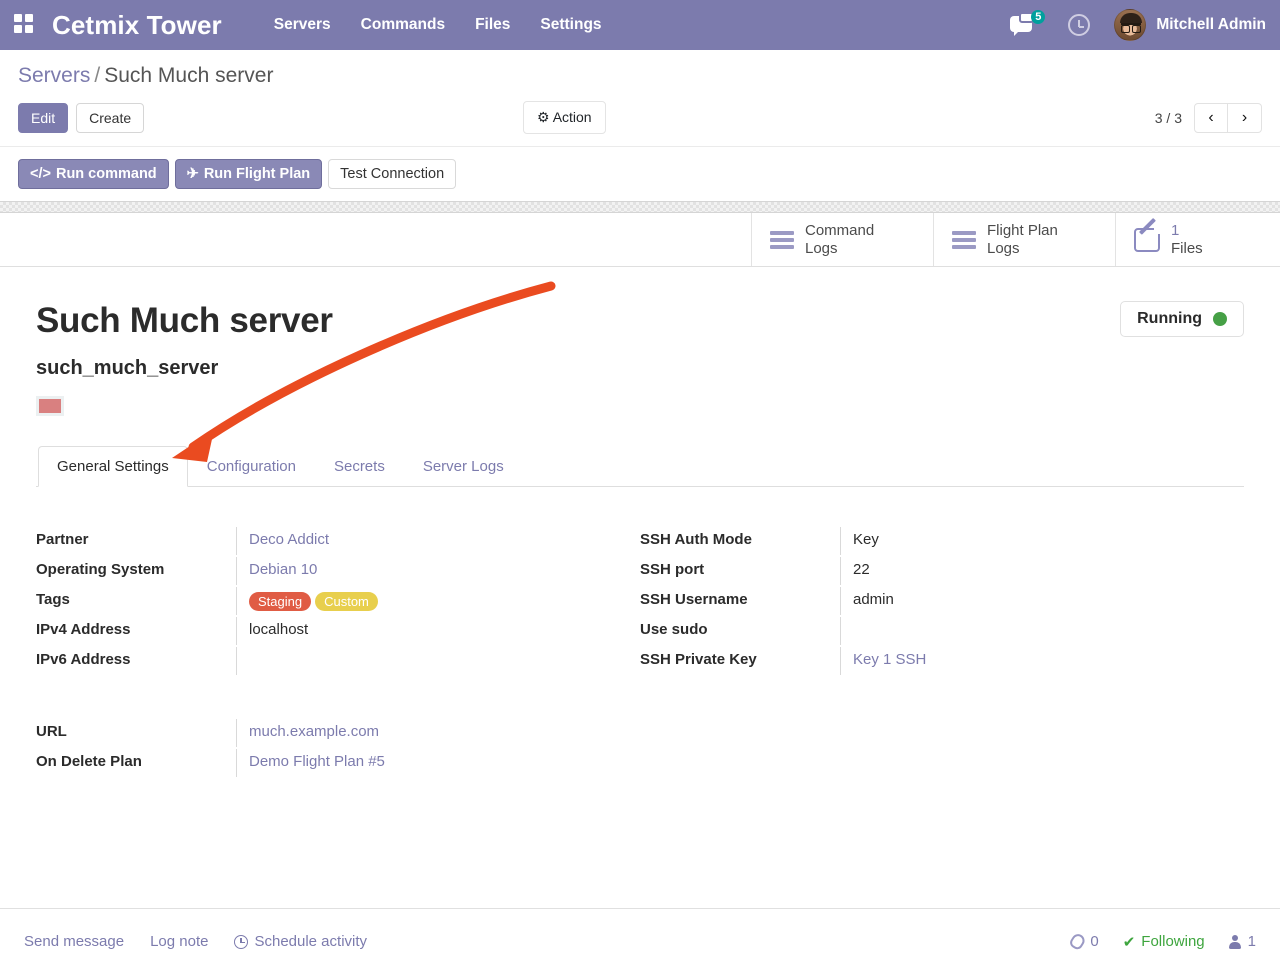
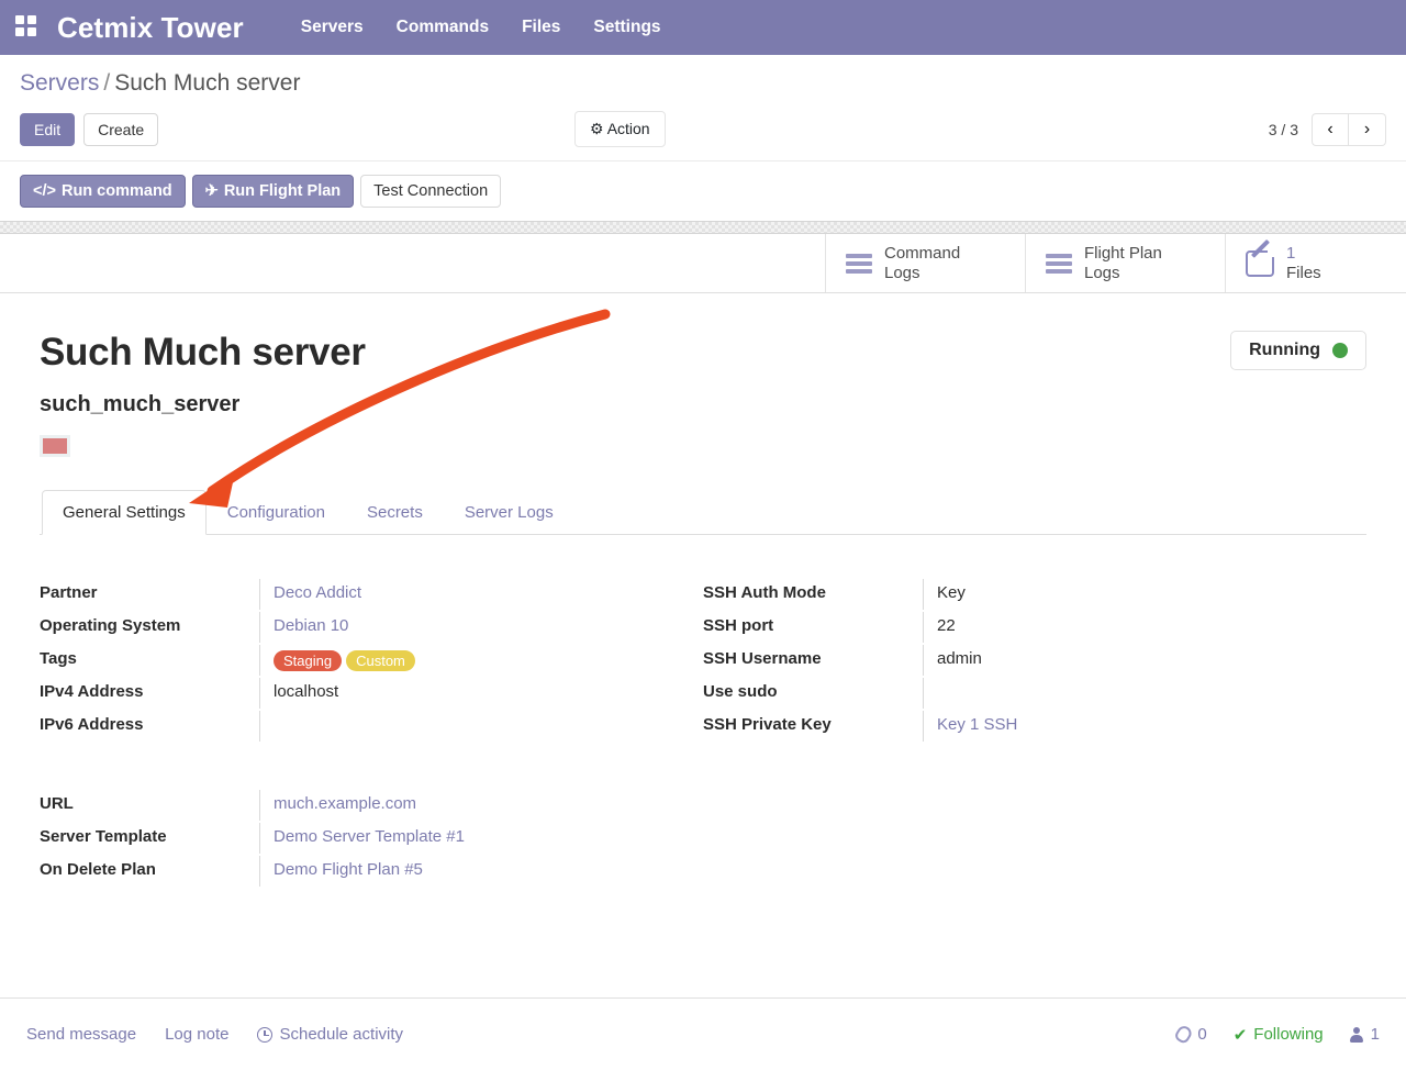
  Cetmix Tower
  Servers
  Commands
  Files
  Settings
- 5
- Mitchell Admin
  Servers / Such Much server
  Edit
  Create
  ⚙ Action
  3 / 3
  ‹
  ›
  </>
  Run command
  ✈
  Run Flight Plan
  Test Connection
  Command
  Logs
  Flight Plan
  Logs
  1
  Files
  Such Much server
  such_much_server
  Running
  General Settings
  Configuration
  Secrets
  Server Logs
  Partner
  Deco Addict
  Operating System
  Debian 10
  Tags
  Staging
  Custom
  IPv4 Address
  localhost
  IPv6 Address
  URL
  much.example.com
+ Server Template
+ Demo Server Template #1
  On Delete Plan
  Demo Flight Plan #5
  SSH Auth Mode
  Key
  SSH port
  22
  SSH Username
  admin
  Use sudo
  SSH Private Key
  Key 1 SSH
  Send message
  Log note
  Schedule activity
  0
  ✔
  Following
  1
